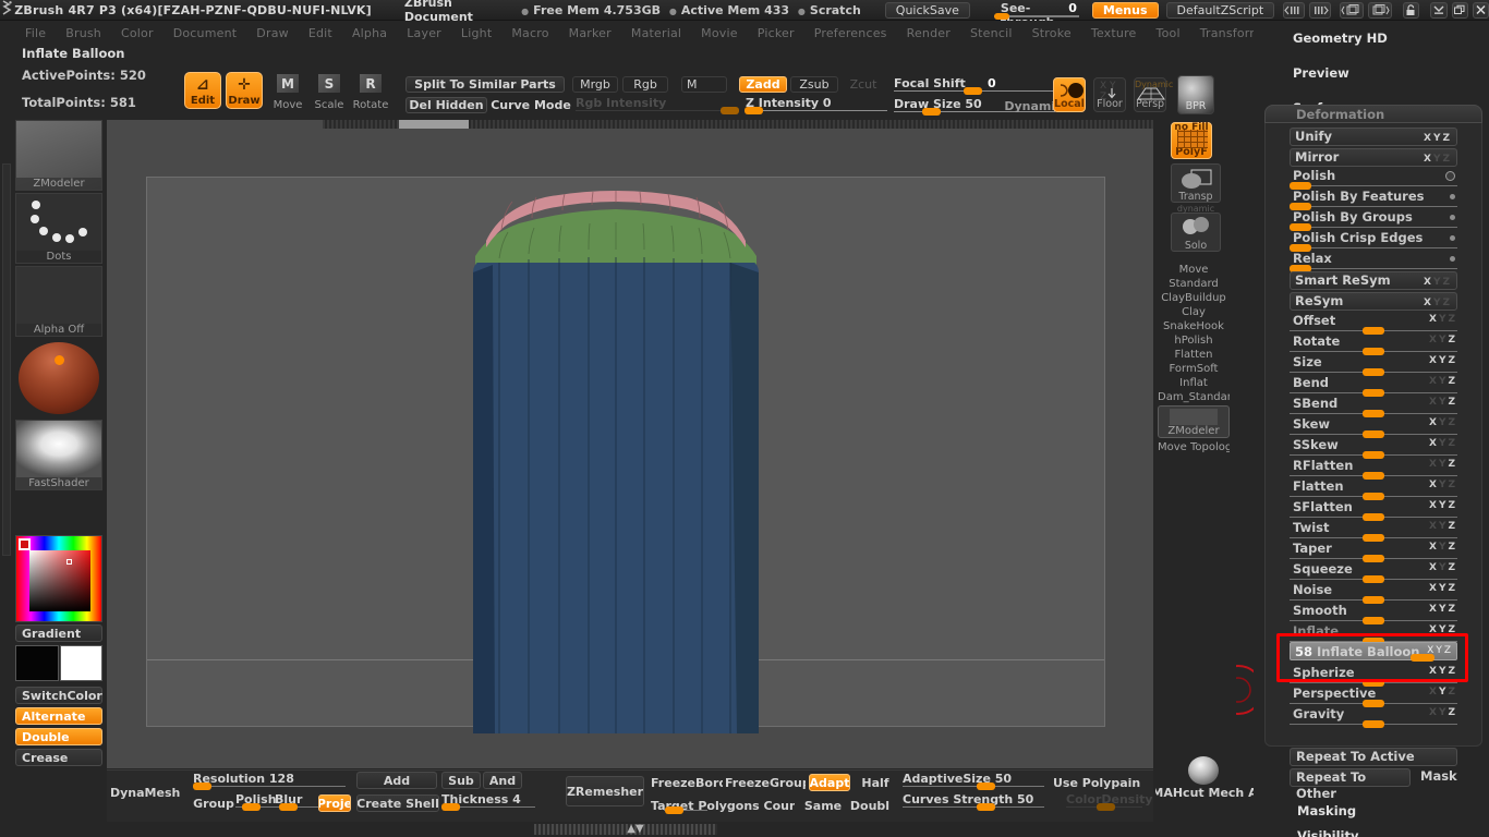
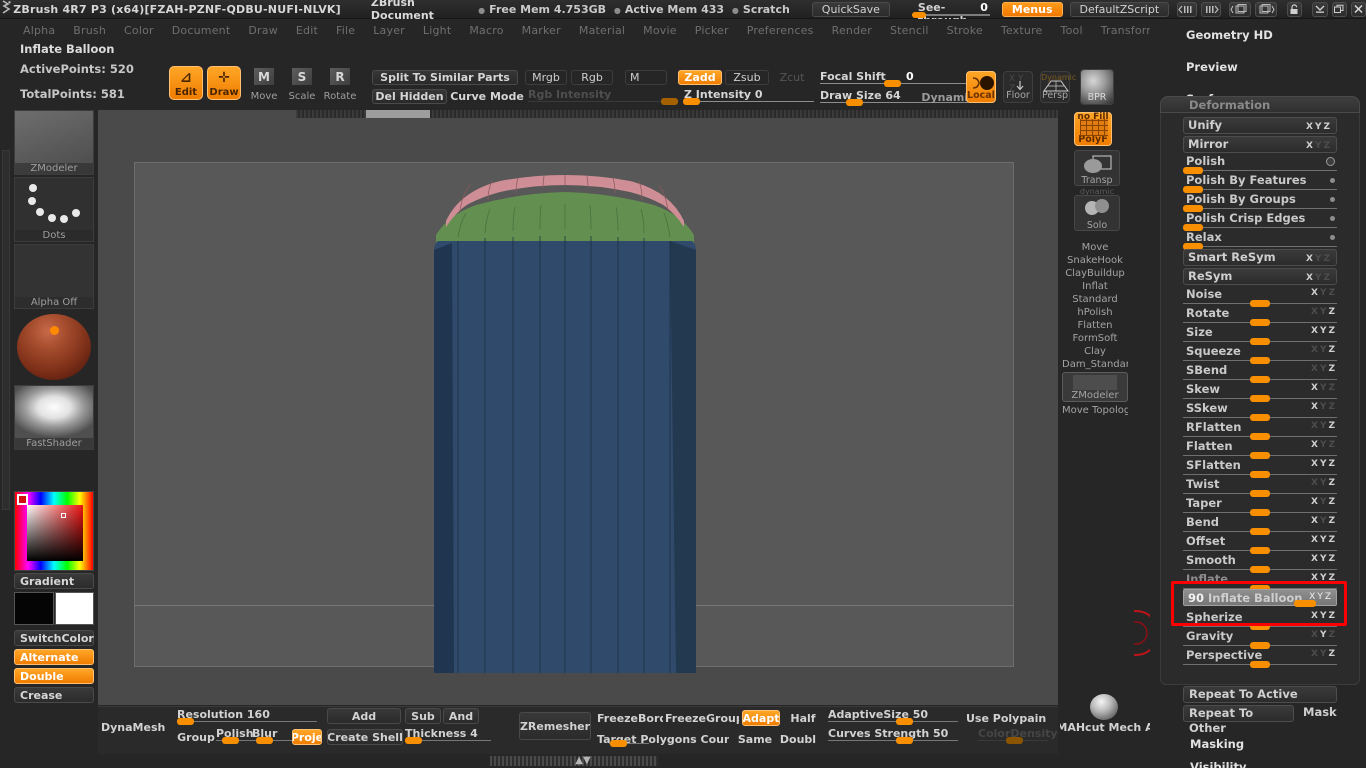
  ZBrush 4R7 P3 (x64)[FZAH-PZNF-QDBU-NUFI-NLVK]
  ZBrush Document
  ● Free Mem 4.753GB ● Active Mem 433 ● Scratch
  QuickSave
  0
  Menus
  DefaultZScript
- File
+ Alpha
  Brush
  Color
  Document
  Draw
  Edit
- Alpha
+ File
  Layer
  Light
  Macro
  Marker
  Material
  Movie
  Picker
  Preferences
  Render
  Stencil
  Stroke
  Texture
  Tool
  Transfor
  Inflate Balloon
  ActivePoints: 520
  TotalPoints: 581
  ⊿
  Edit
  ✛
  Draw
  M
  Move
  S
  Scale
  R
  Rotate
  Split To Similar Parts
  Del Hidden
  Curve Mode
  Mrgb
  Rgb
  M
  Rgb Intensity
  Zadd
  Zsub
  Zcut
  Z Intensity 0
  Focal Shift
  0
- Draw Size 50
+ Draw Size 64
  Dynam
  Local
  X Y Z
  Floor
  Dynamic
  Persp
  BPR
  ZModeler
  Dots
  Alpha Off
  FastShader
  Gradient
  SwitchColor
  Alternate
  Double
  Crease
  no Fill
  PolyF
  Transp
  dynamic
  Solo
  Move
- Standard
+ SnakeHook
  ClayBuildup
- Clay
+ Inflat
- SnakeHook
+ Standard
  hPolish
  Flatten
  FormSoft
- Inflat
+ Clay
  Dam_Standar
  ZModeler
  Move Topolog
  Geometry HD
  Preview
  Deformation
  Unify
  XYZ
  Mirror
  XYZ
  Polish
  Polish By Features
  Polish By Groups
  Polish Crisp Edges
  Relax
  Smart ReSym
  XYZ
  ReSym
  XYZ
- Offset
+ Noise
  XYZ
  Rotate
  XYZ
  Size
  XYZ
- Bend
+ Squeeze
  XYZ
  SBend
  XYZ
  Skew
  XYZ
  SSkew
  XYZ
  RFlatten
  XYZ
  Flatten
  XYZ
  SFlatten
  XYZ
  Twist
  XYZ
  Taper
  XYZ
- Squeeze
+ Bend
  XYZ
- Noise
+ Offset
  XYZ
  Smooth
  XYZ
  Inflate
  XYZ
- 58
+ 90
  Inflate Balloon
  XYZ
  Spherize
  XYZ
- Perspective
+ Gravity
  XYZ
- Gravity
+ Perspective
  XYZ
  Repeat To Active
  Repeat To Other
  Mask
  Masking
  Visibility
  DynaMesh
- Resolution 128
+ Resolution 160
  Group
  Polish
  Blur
  Proje
  Add
  Sub
  And
  Create Shell
  Thickness 4
  ZRemesher
  FreezeBor
  FreezeGrou
  Adapt
  Half
  Target Polygons Coun
  Same
  Doubl
  AdaptiveSize 50
  Curves Strength 50
  Use Polypain
  ColorDensity
  MAHcut Mech A
  ▲▼
